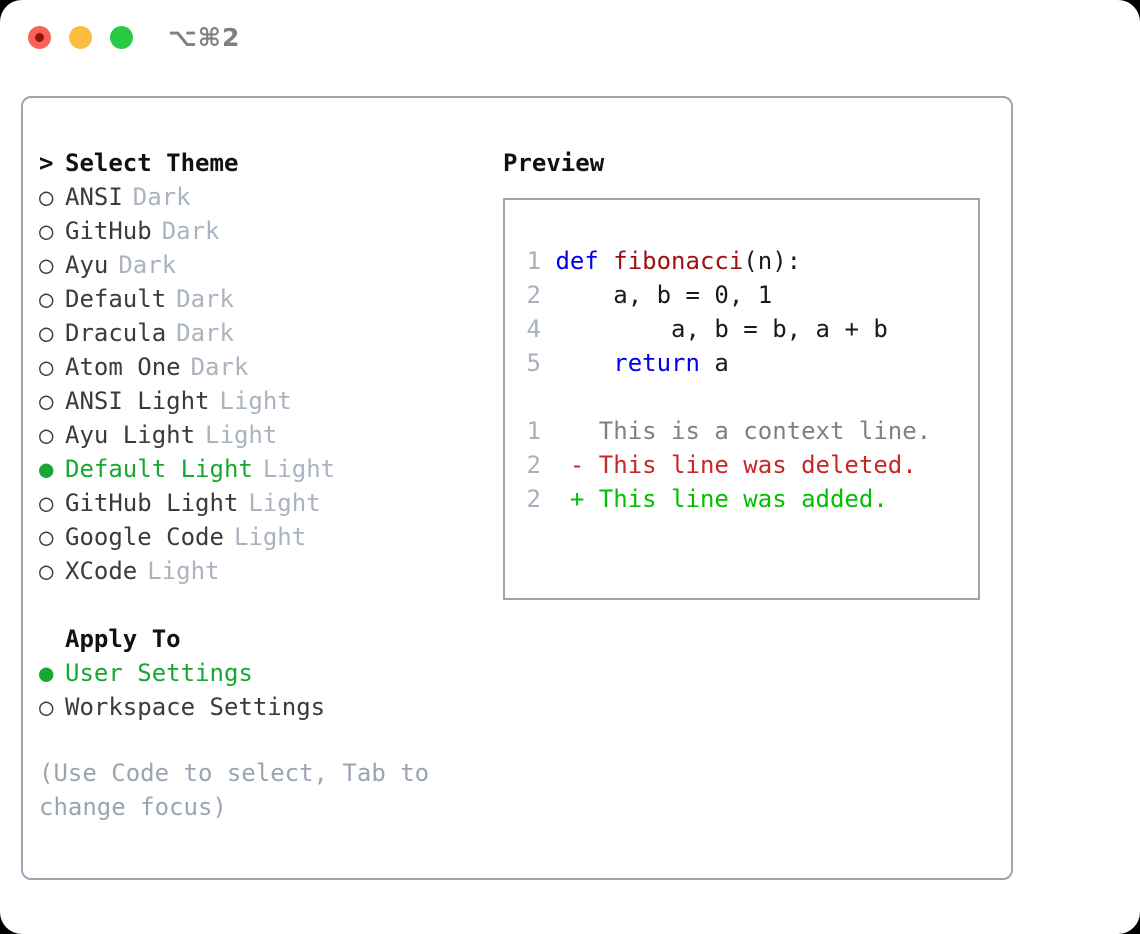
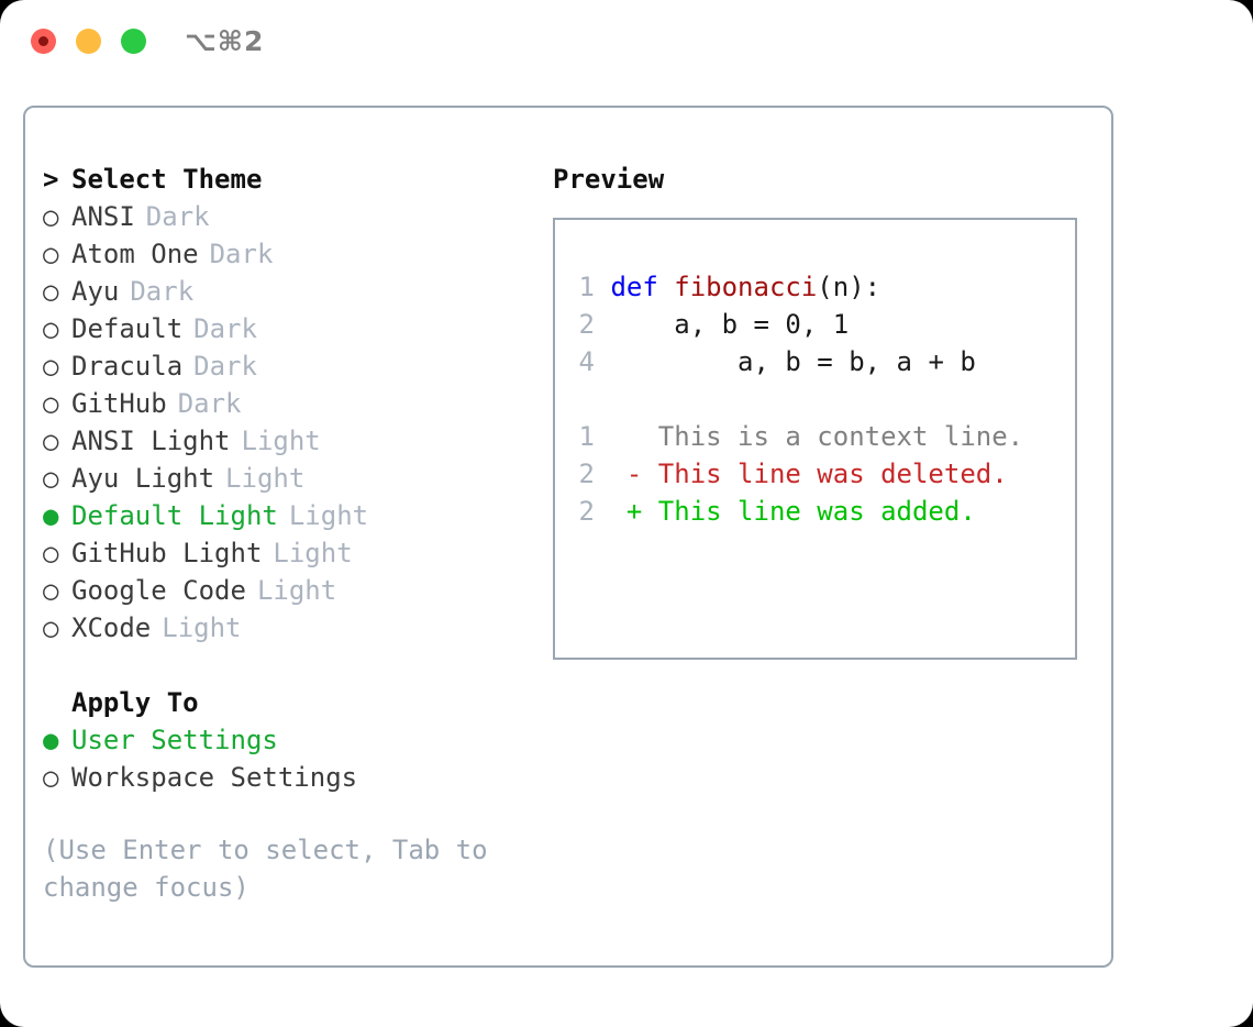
  ⌥⌘2
  >
  Select Theme
  ○
  ANSI
  Dark
  ○
- GitHub
+ Atom One
  Dark
  ○
  Ayu
  Dark
  ○
  Default
  Dark
  ○
  Dracula
  Dark
  ○
- Atom One
+ GitHub
  Dark
  ○
  ANSI Light
  Light
  ○
  Ayu Light
  Light
  ●
  Default Light
  Light
  ○
  GitHub Light
  Light
  ○
  Google Code
  Light
  ○
  XCode
  Light
  Apply To
  ●
  User Settings
  ○
  Workspace Settings
- (Use Code to select, Tab to change focus)
+ (Use Enter to select, Tab to change focus)
  Preview
  1 def fibonacci(n):
  2 a, b = 0, 1
  4 a, b = b, a + b
- 5 return a
  1 This is a context line.
  2 - This line was deleted.
  2 + This line was added.
